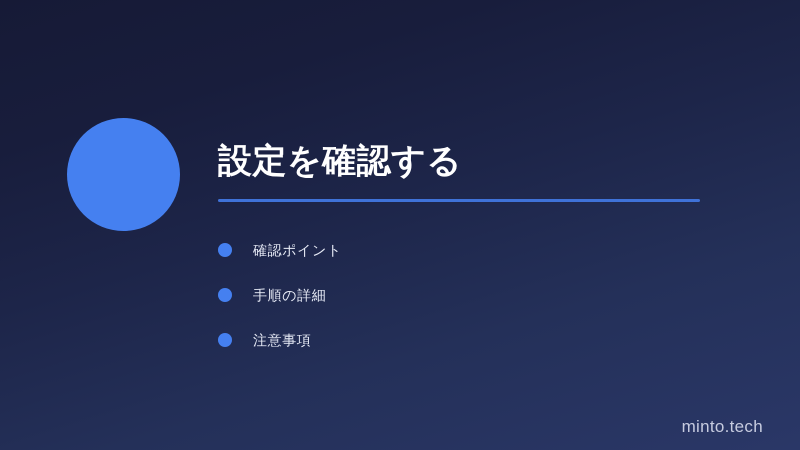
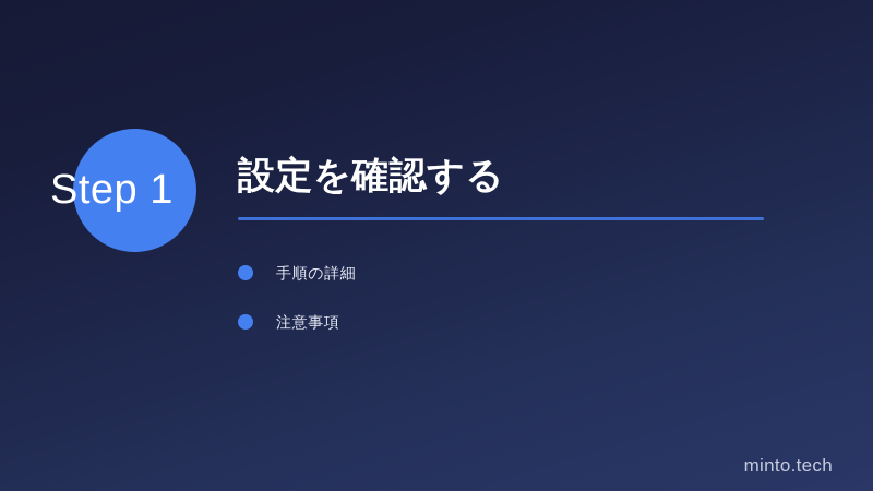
+ Step 1
  設定を確認する
- 確認ポイント
  手順の詳細
  注意事項
  minto.tech
